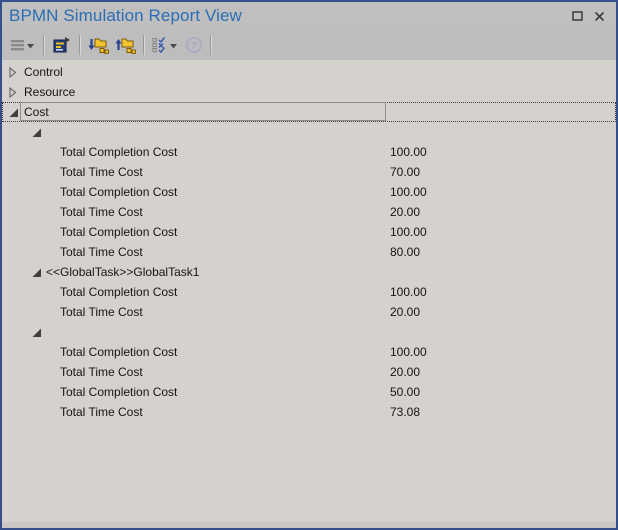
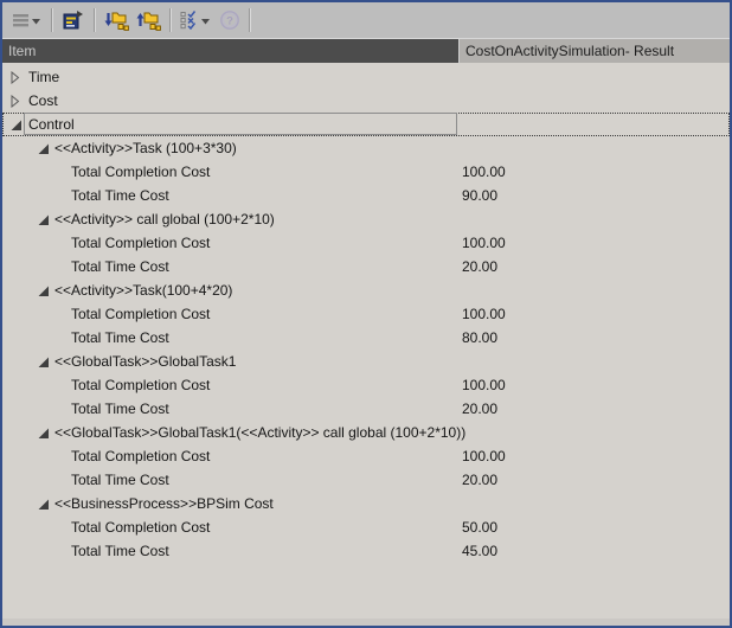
- BPMN Simulation Report View
  ?
+ Item
+ CostOnActivitySimulation- Result
+ Time
- Control
+ Cost
- Resource
- Cost
+ Control
+ <<Activity>>Task (100+3*30)
  Total Completion Cost
  100.00
  Total Time Cost
- 70.00
+ 90.00
+ <<Activity>> call global (100+2*10)
  Total Completion Cost
  100.00
  Total Time Cost
  20.00
+ <<Activity>>Task(100+4*20)
  Total Completion Cost
  100.00
  Total Time Cost
  80.00
  <<GlobalTask>>GlobalTask1
  Total Completion Cost
  100.00
  Total Time Cost
  20.00
+ <<GlobalTask>>GlobalTask1(<<Activity>> call global (100+2*10))
  Total Completion Cost
  100.00
  Total Time Cost
  20.00
+ <<BusinessProcess>>BPSim Cost
  Total Completion Cost
  50.00
  Total Time Cost
- 73.08
+ 45.00
